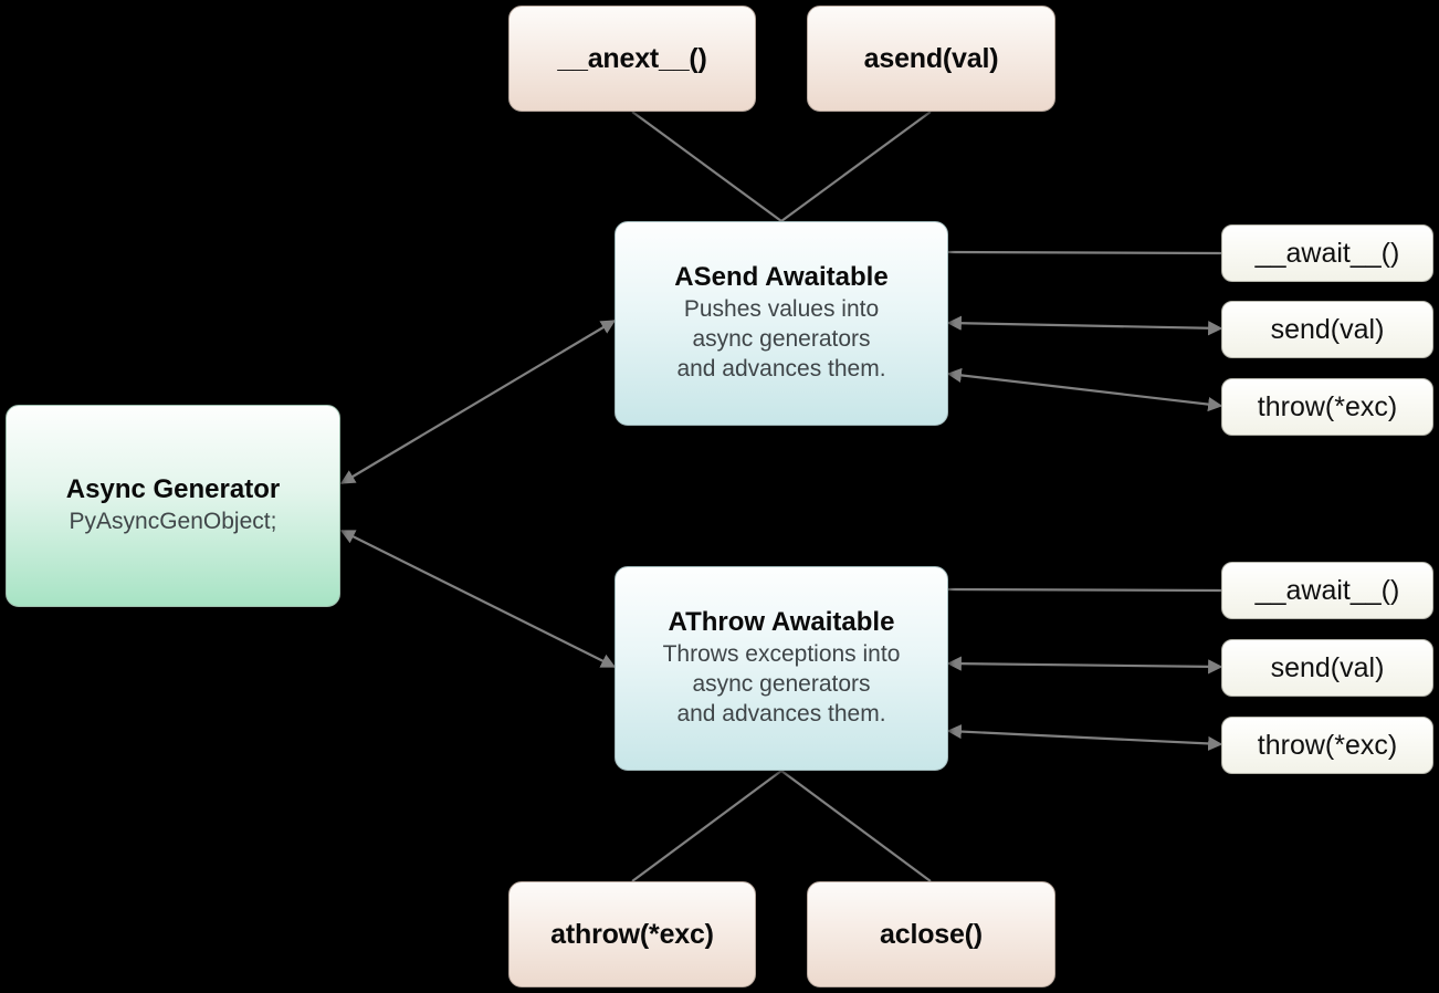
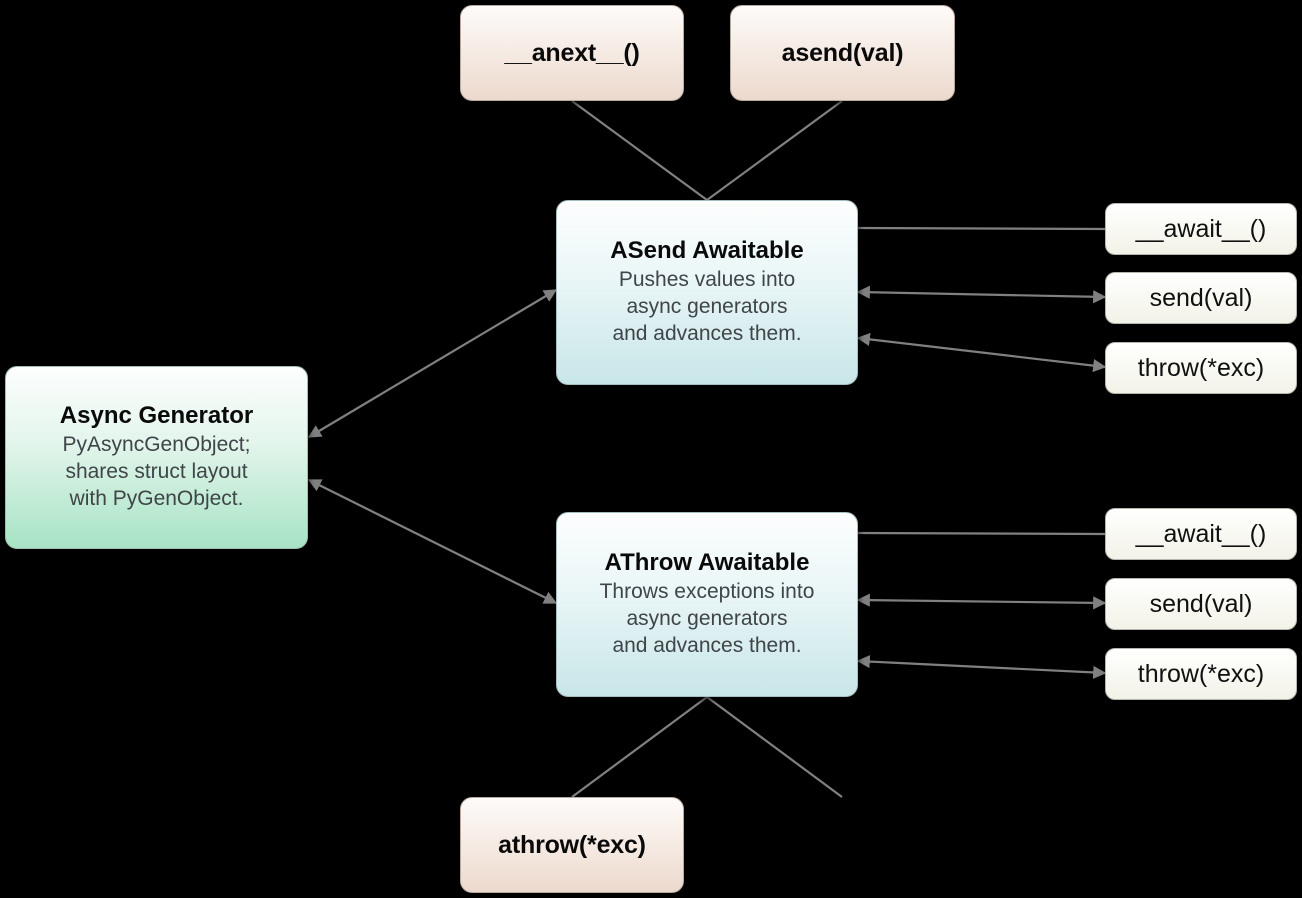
  __anext__()
  asend(val)
  Async Generator
  PyAsyncGenObject;
+ shares struct layout
+ with PyGenObject.
  ASend Awaitable
  Pushes values into
  async generators
  and advances them.
  AThrow Awaitable
  Throws exceptions into
  async generators
  and advances them.
  athrow(*exc)
- aclose()
  __await__()
  send(val)
  throw(*exc)
  __await__()
  send(val)
  throw(*exc)
